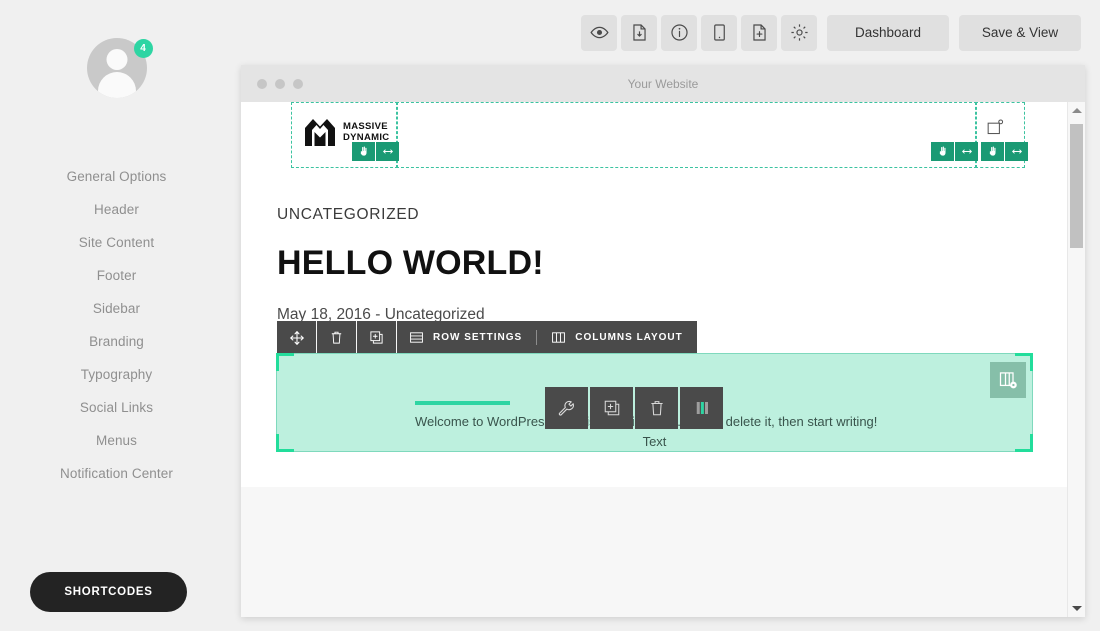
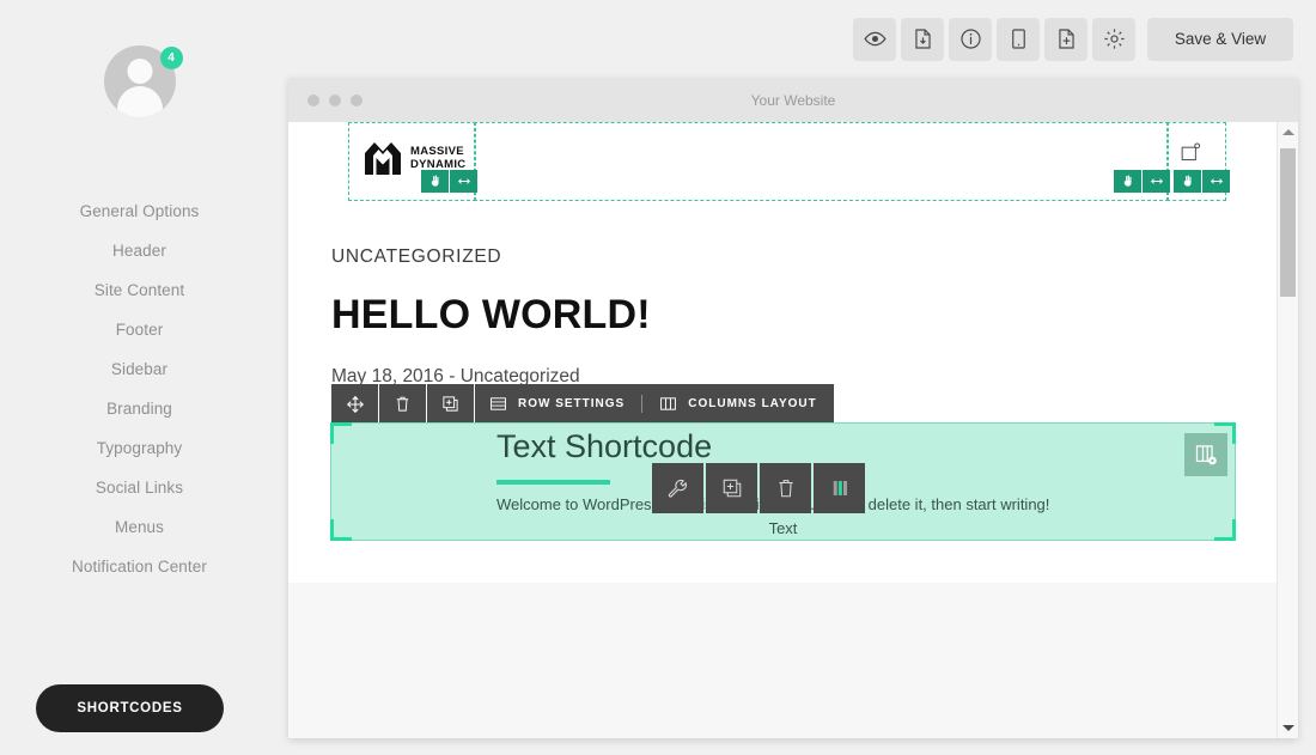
  4
  General Options
  Header
  Site Content
  Footer
  Sidebar
  Branding
  Typography
  Social Links
  Menus
  Notification Center
  SHORTCODES
- Dashboard
  Save & View
  Your Website
  MASSIVE
  DYNAMIC
  UNCATEGORIZED
  HELLO WORLD!
  May 18, 2016 - Uncategorized
  ROW SETTINGS
  COLUMNS LAYOUT
+ Text Shortcode
  Text
